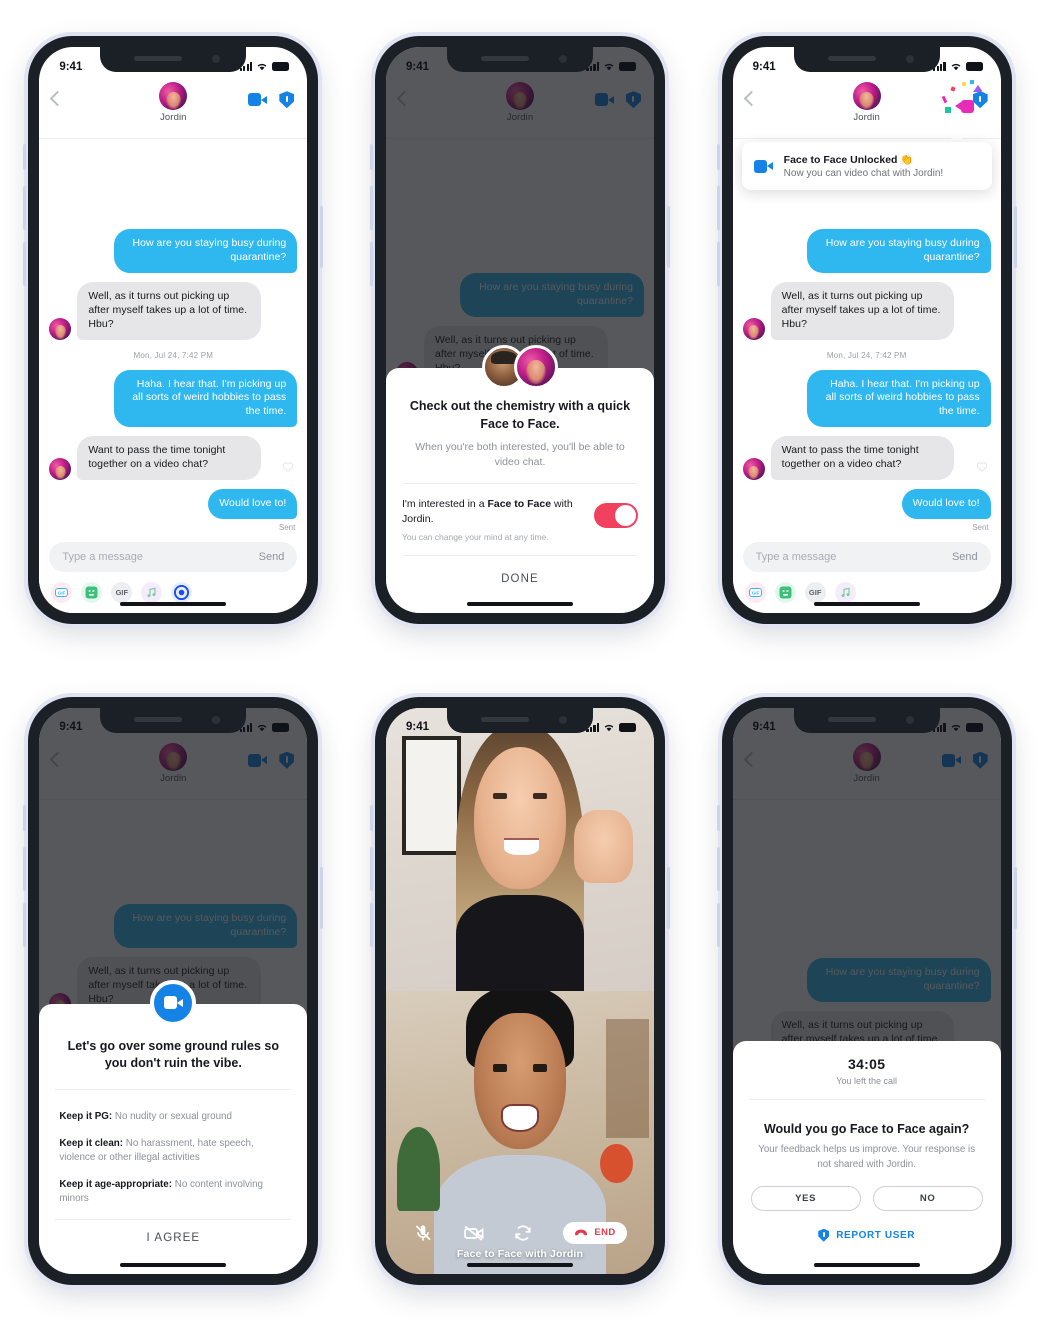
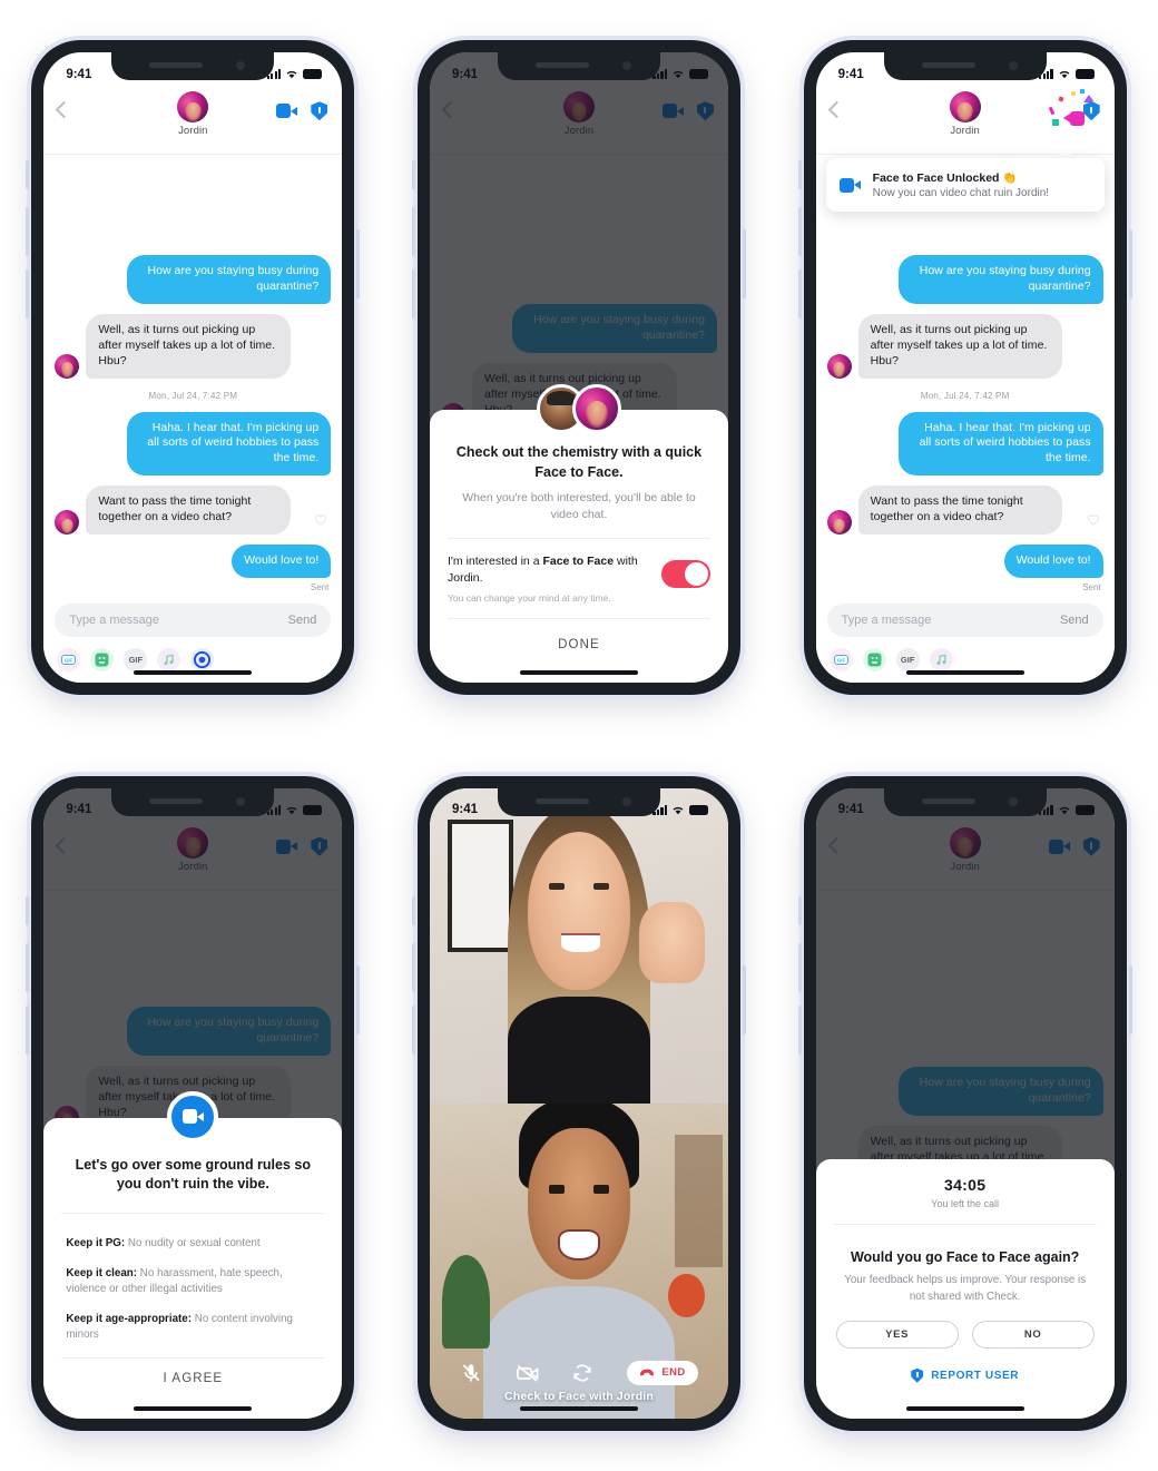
  9:41
  Jordin
  How are you staying busy during quarantine?
  Well, as it turns out picking up after myself takes up a lot of time. Hbu?
  Mon, Jul 24, 7:42 PM
  Haha. I hear that. I'm picking up all sorts of weird hobbies to pass the time.
  Want to pass the time tonight together on a video chat?
  Would love to!
  Sent
  Type a message
  Send
  GIF
  9:41
  Jordin
  How are you staying busy during quarantine?
  Well, as it turns out picking up after myse of time.
  Check out the chemistry with a quick Face to Face.
  When you're both interested, you'll be able to video chat.
  I'm interested in a Face to Face with Jordin.
  You can change your mind at any time.
  DONE
  9:41
  Jordin
  Face to Face Unlocked 👏
- Now you can video chat with Jordin!
+ Now you can video chat ruin Jordin!
  How are you staying busy during quarantine?
  Well, as it turns out picking up after myself takes up a lot of time. Hbu?
  Mon, Jul 24, 7:42 PM
  Haha. I hear that. I'm picking up all sorts of weird hobbies to pass the time.
  Want to pass the time tonight together on a video chat?
  Would love to!
  Sent
  Type a message
  Send
  GIF
  9:41
  Jordin
  How are you staying busy during quarantine?
  Well, as it turns out picking up after myself ta a lot of time. Hbu?
  Let's go over some ground rules so you don't ruin the vibe.
- Keep it PG: No nudity or sexual ground
+ Keep it PG: No nudity or sexual content
  Keep it clean: No harassment, hate speech, violence or other illegal activities
  Keep it age-appropriate: No content involving minors
  I AGREE
  9:41
  END
- Face to Face with Jordin
+ Check to Face with Jordin
  9:41
  Jordin
  How are you staying busy during quarantine?
  Well, as it turns out picking up after myself takes up a lot of time.
  34:05
  You left the call
  Would you go Face to Face again?
- Your feedback helps us improve. Your response is not shared with Jordin.
+ Your feedback helps us improve. Your response is not shared with Check.
  YES
  NO
  REPORT USER
